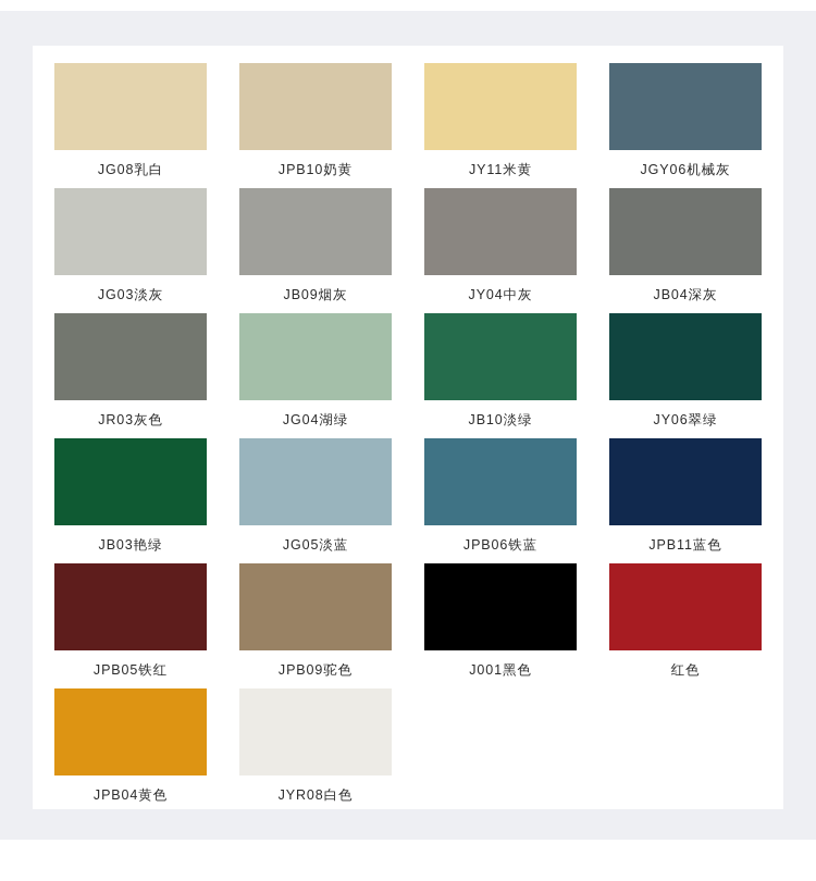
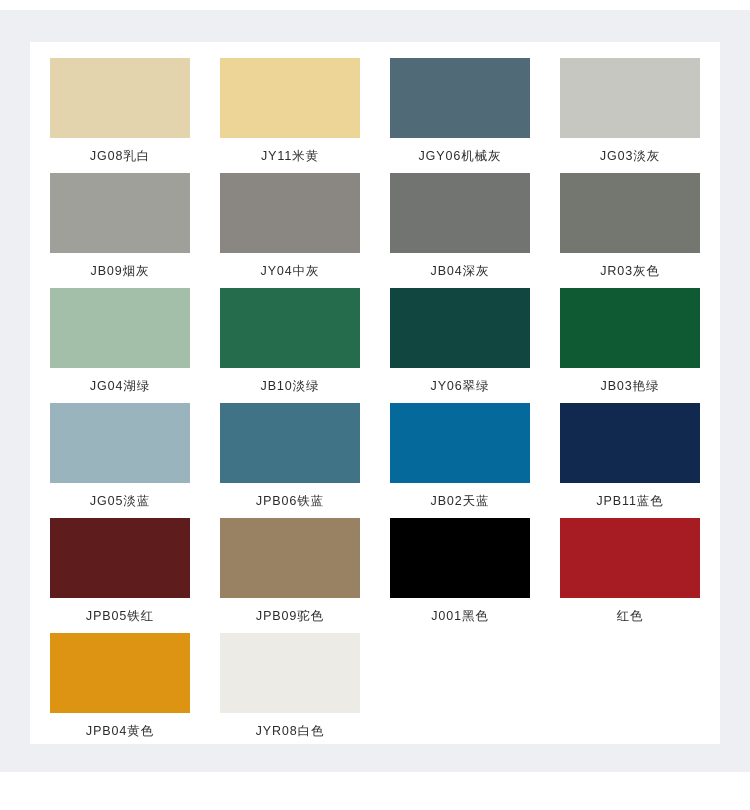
  JG08乳白
- JPB10奶黄
  JY11米黄
  JGY06机械灰
  JG03淡灰
  JB09烟灰
  JY04中灰
  JB04深灰
  JR03灰色
  JG04湖绿
  JB10淡绿
  JY06翠绿
  JB03艳绿
  JG05淡蓝
  JPB06铁蓝
+ JB02天蓝
  JPB11蓝色
  JPB05铁红
  JPB09驼色
  J001黑色
  红色
  JPB04黄色
  JYR08白色
